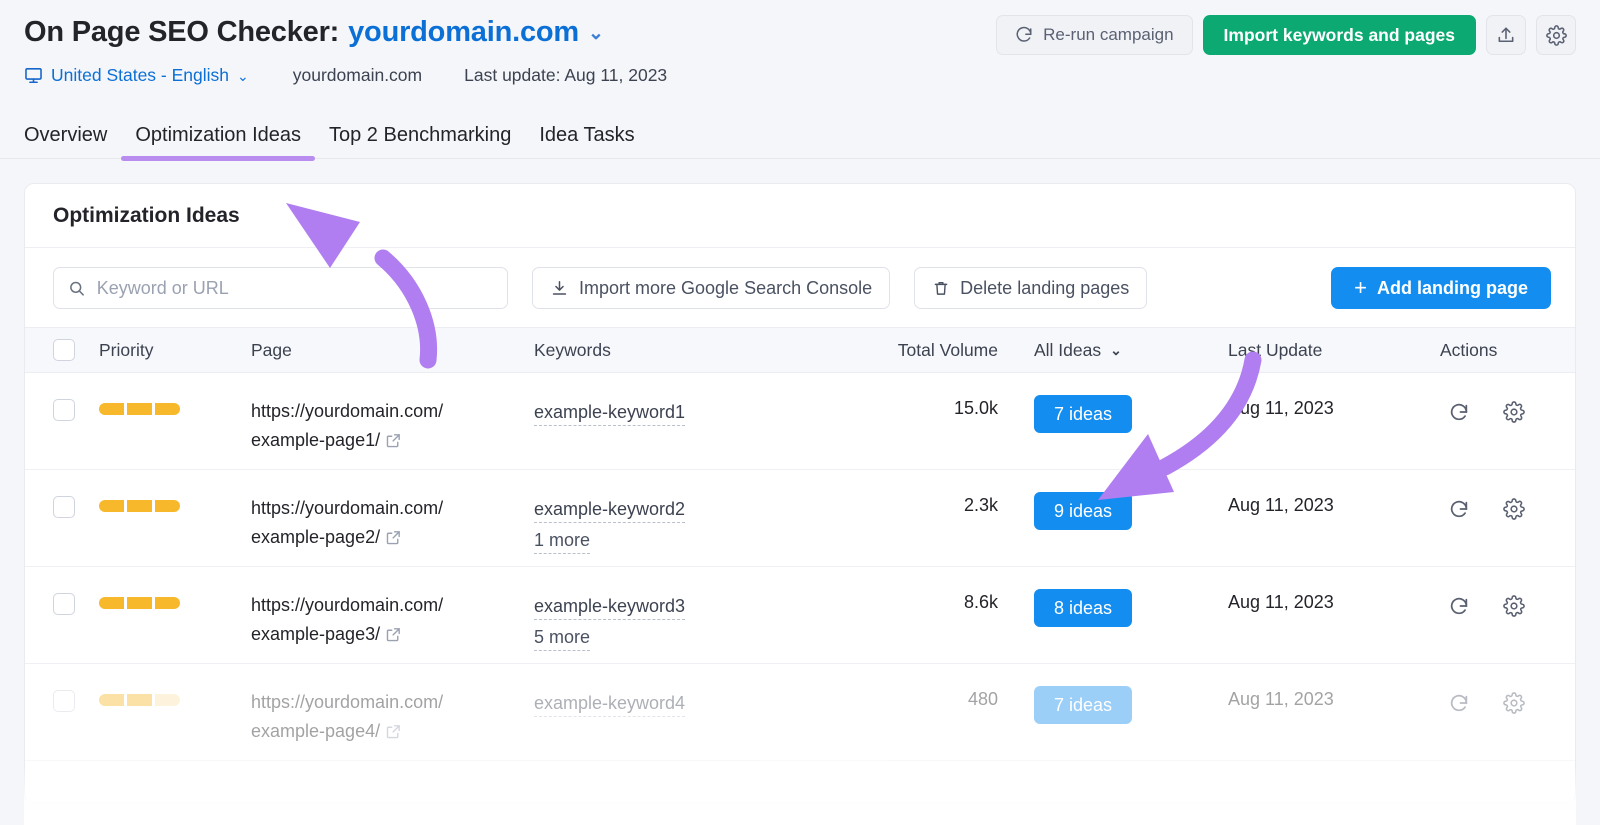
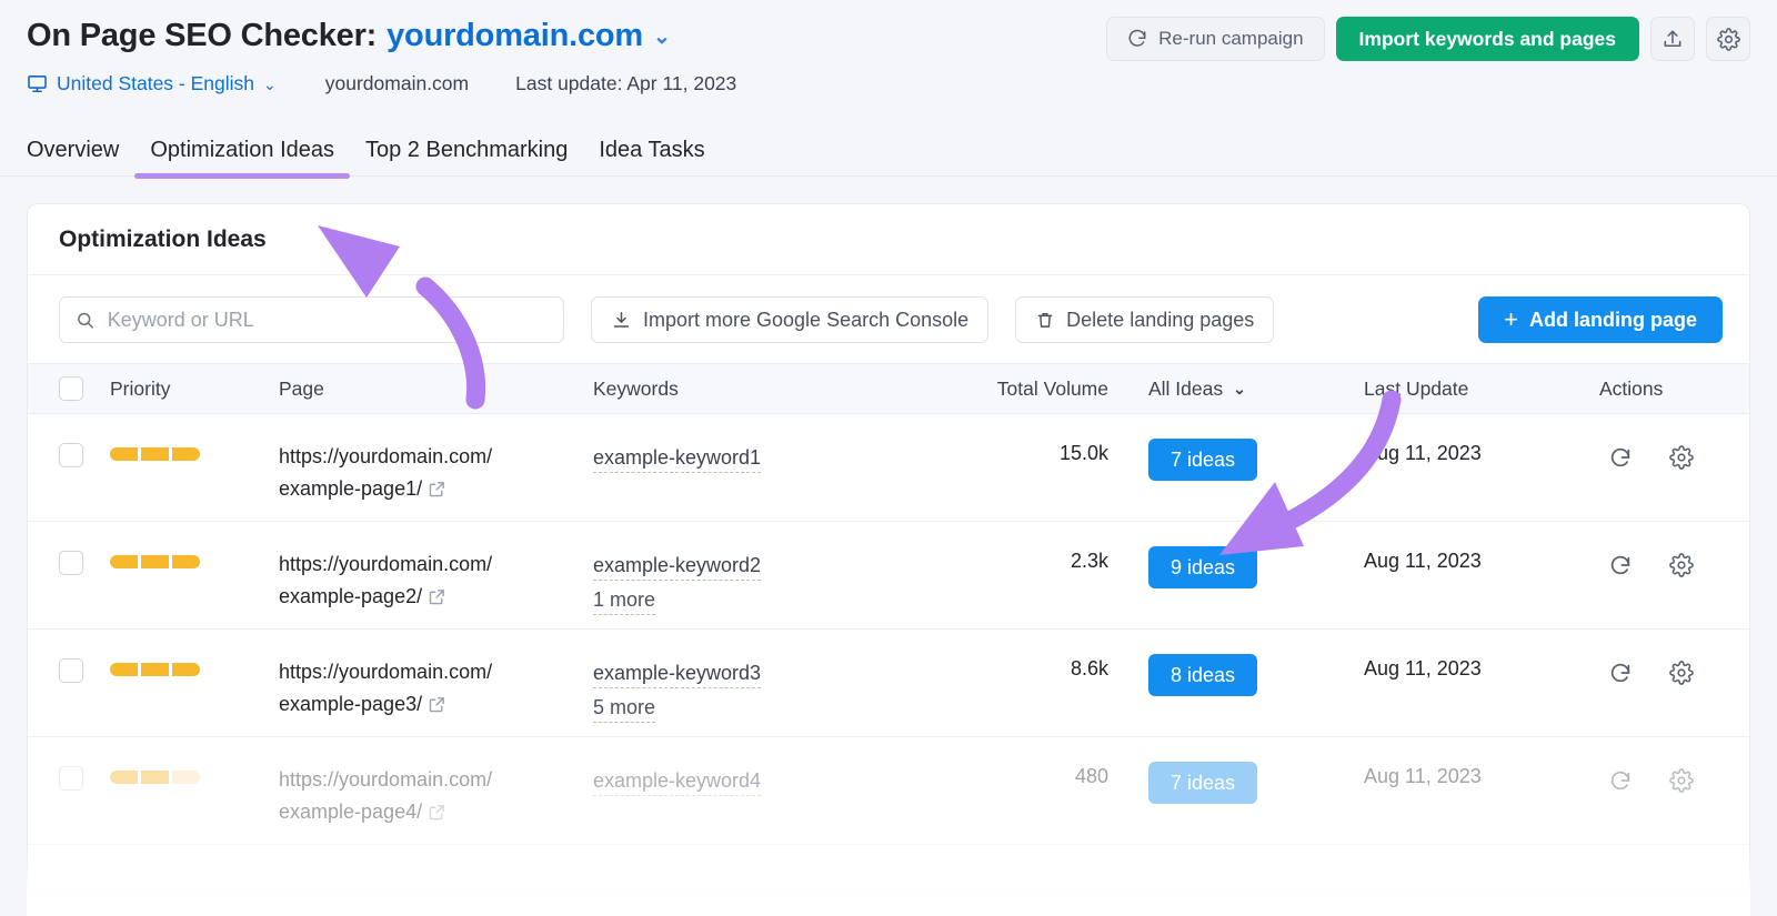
  On Page SEO Checker:
  yourdomain.com
  ⌄
  Re-run campaign
  Import keywords and pages
  United States - English
  ⌄
  yourdomain.com
- Last update: Aug 11, 2023
+ Last update: Apr 11, 2023
  Overview
  Optimization Ideas
  Top 2 Benchmarking
  Idea Tasks
  Optimization Ideas
  Keyword or URL
  Import more Google Search Console
  Delete landing pages
  +
  Add landing page
  Priority
  Page
  Keywords
  Total Volume
  All Ideas
  ⌄
  Last Update
  Actions
  https://yourdomain.com/
  example-page1/
  example-keyword1
  15.0k
  7 ideas
  ug 11, 2023
  https://yourdomain.com/
  example-page2/
  example-keyword2
  1 more
  2.3k
  9 ideas
  Aug 11, 2023
  https://yourdomain.com/
  example-page3/
  example-keyword3
  5 more
  8.6k
  8 ideas
  Aug 11, 2023
  https://yourdomain.com/
  example-page4/
  example-keyword4
  480
  7 ideas
  Aug 11, 2023
